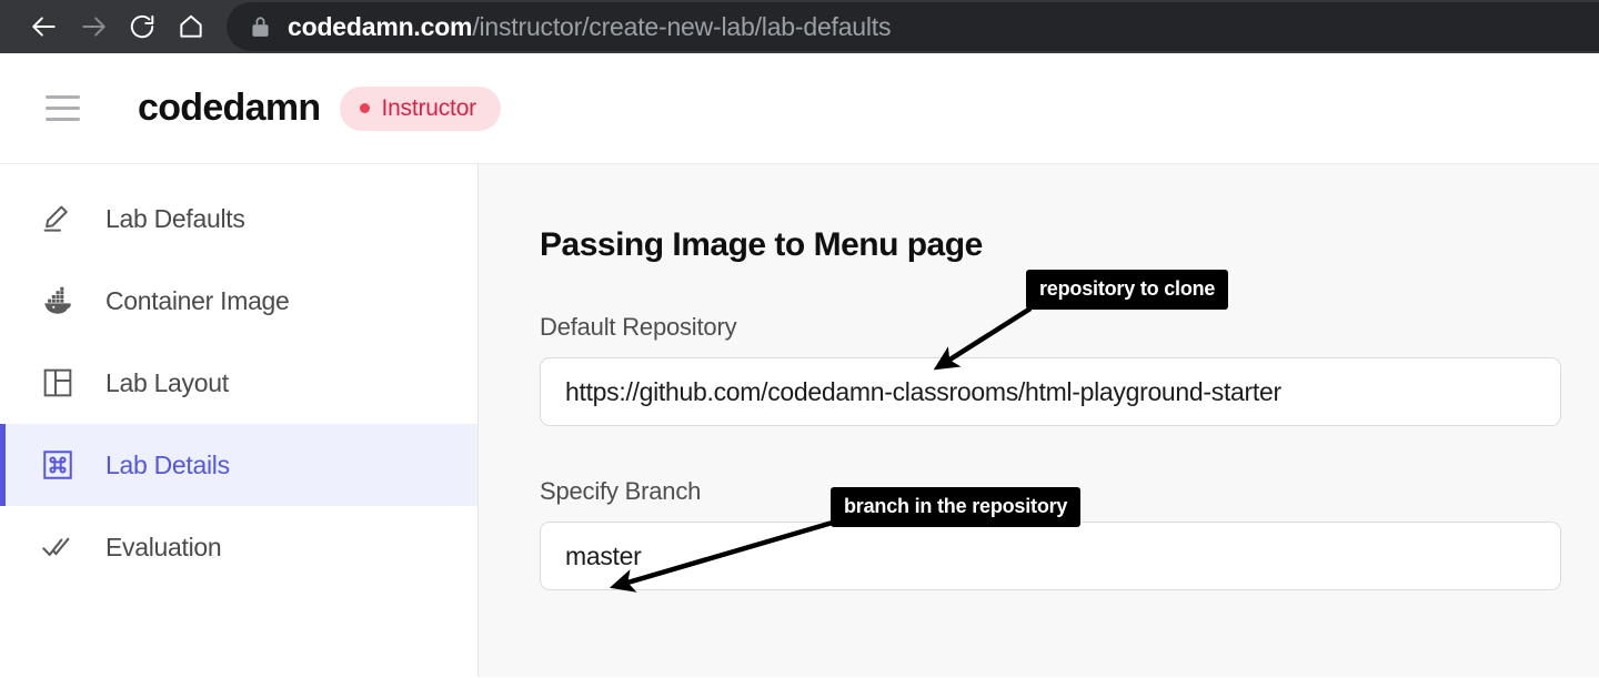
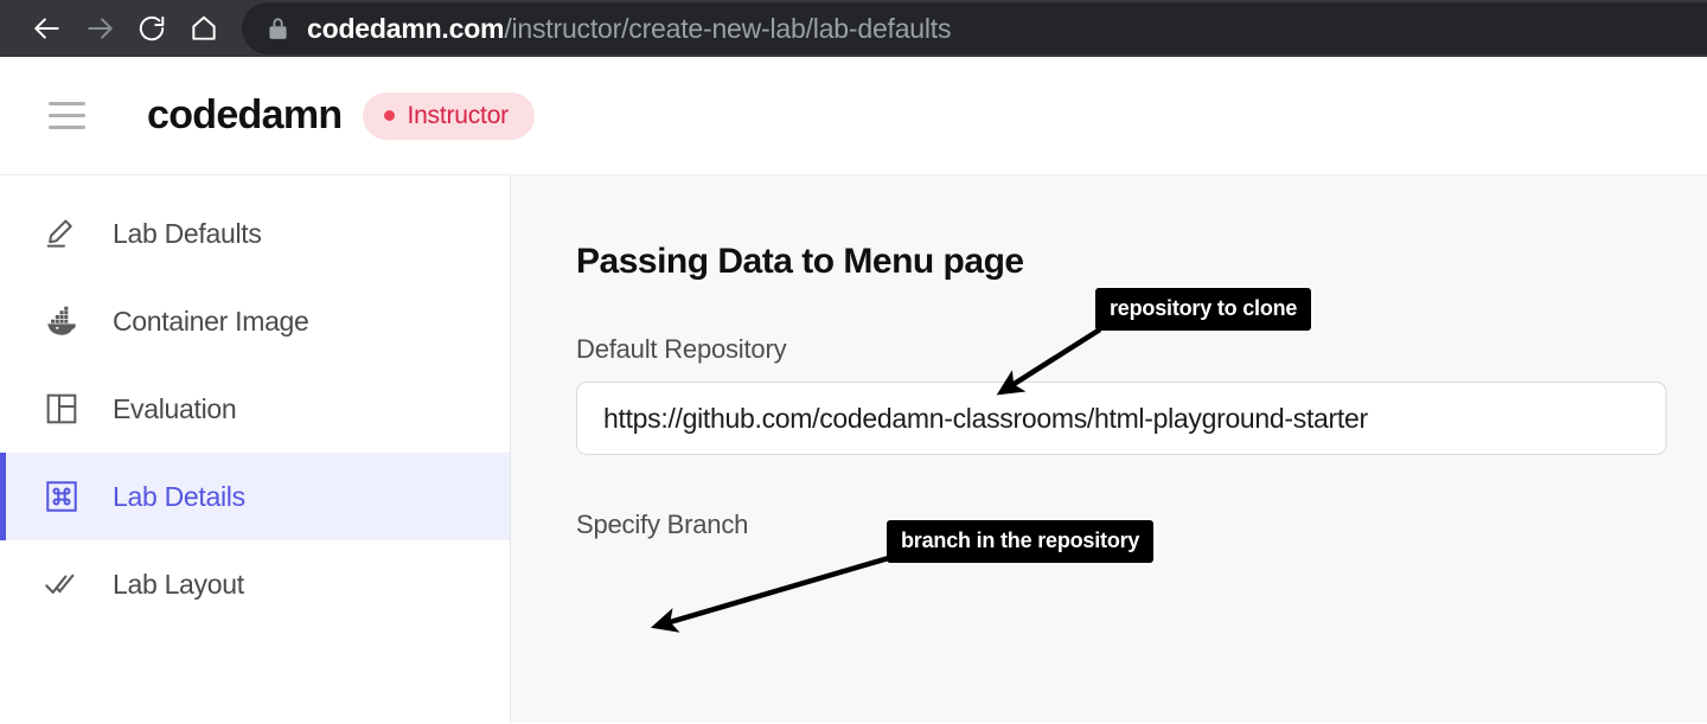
  codedamn.com/instructor/create-new-lab/lab-defaults
  codedamn
  Instructor
  Lab Defaults
  Container Image
- Lab Layout
+ Evaluation
  Lab Details
- Evaluation
+ Lab Layout
- Passing Image to Menu page
+ Passing Data to Menu page
  Default Repository
  https://github.com/codedamn-classrooms/html-playground-starter
  Specify Branch
- master
  repository to clone
  branch in the repository
